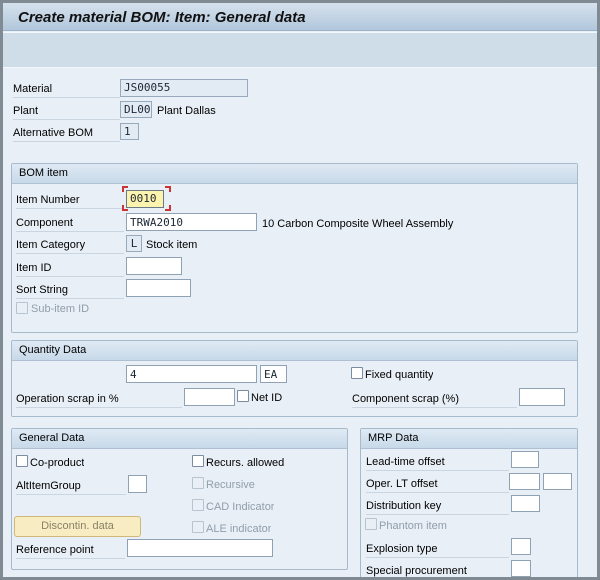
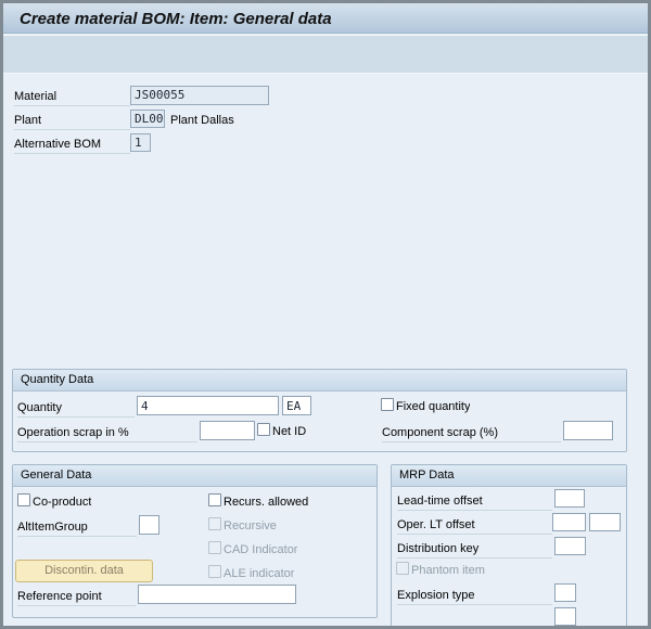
  Create material BOM: Item: General data
  Material
  JS00055
  Plant
  DL00
  Plant Dallas
  Alternative BOM
  1
- BOM item
- Item Number
- 0010
- Component
- TRWA2010
- 10 Carbon Composite Wheel Assembly
- Item Category
- L
- Stock item
- Item ID
- Sort String
- Sub-item ID
  Quantity Data
+ Quantity
  4
  EA
  Fixed quantity
  Operation scrap in %
  Net ID
  Component scrap (%)
  General Data
  Co-product
  AltItemGroup
  Recurs. allowed
  Recursive
  CAD Indicator
  ALE indicator
  Discontin. data
  Reference point
  MRP Data
  Lead-time offset
  Oper. LT offset
  Distribution key
  Phantom item
  Explosion type
- Special procurement
